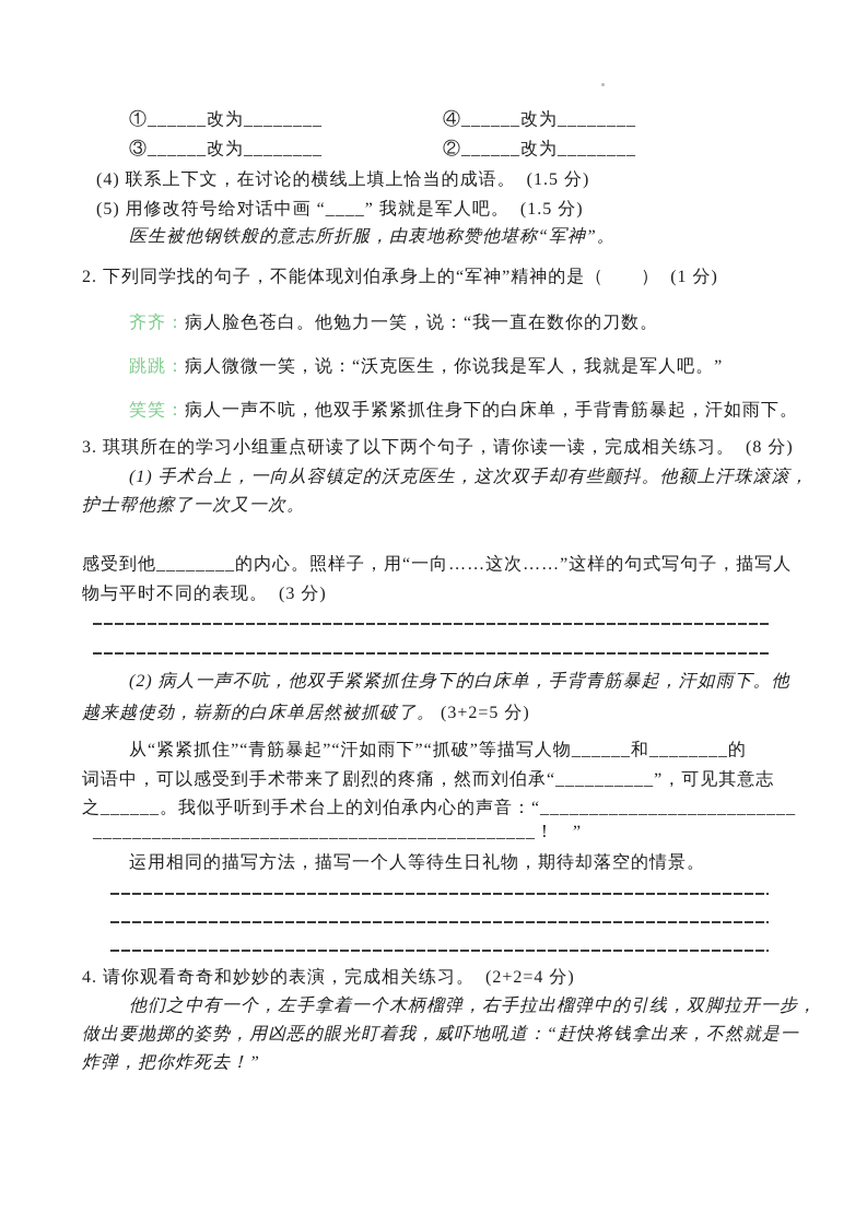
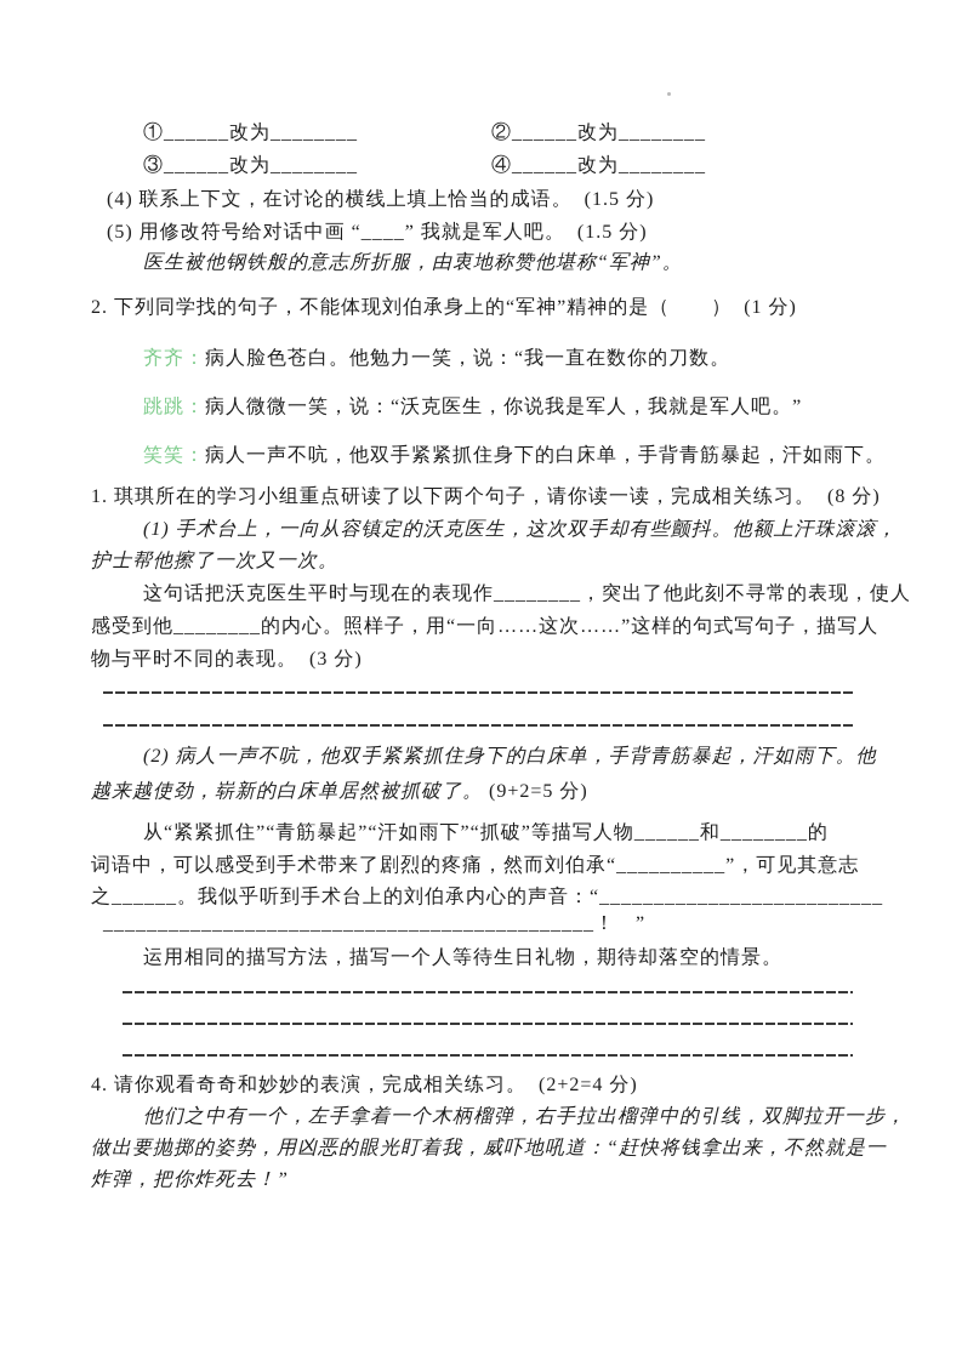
  ①______改为________
- ④______改为________
+ ②______改为________
  ③______改为________
- ②______改为________
+ ④______改为________
  (4) 联系上下文，在讨论的横线上填上恰当的成语。 (1.5 分)
  (5) 用修改符号给对话中画 “____” 我就是军人吧。 (1.5 分)
  医生被他钢铁般的意志所折服，由衷地称赞他堪称“军神”。
  2. 下列同学找的句子，不能体现刘伯承身上的“军神”精神的是（ ） (1 分)
  齐齐：病人脸色苍白。他勉力一笑，说：“我一直在数你的刀数。
  跳跳：病人微微一笑，说：“沃克医生，你说我是军人，我就是军人吧。”
  笑笑：病人一声不吭，他双手紧紧抓住身下的白床单，手背青筋暴起，汗如雨下。
- 3. 琪琪所在的学习小组重点研读了以下两个句子，请你读一读，完成相关练习。 (8 分)
+ 1. 琪琪所在的学习小组重点研读了以下两个句子，请你读一读，完成相关练习。 (8 分)
  (1) 手术台上，一向从容镇定的沃克医生，这次双手却有些颤抖。他额上汗珠滚滚，
  护士帮他擦了一次又一次。
+ 这句话把沃克医生平时与现在的表现作________，突出了他此刻不寻常的表现，使人
  感受到他________的内心。照样子，用“一向……这次……”这样的句式写句子，描写人
  物与平时不同的表现。 (3 分)
  (2) 病人一声不吭，他双手紧紧抓住身下的白床单，手背青筋暴起，汗如雨下。他
- 越来越使劲，崭新的白床单居然被抓破了。 (3+2=5 分)
+ 越来越使劲，崭新的白床单居然被抓破了。 (9+2=5 分)
  从“紧紧抓住”“青筋暴起”“汗如雨下”“抓破”等描写人物______和________的
  词语中，可以感受到手术带来了剧烈的疼痛，然而刘伯承“__________”，可见其意志
  之______。我似乎听到手术台上的刘伯承内心的声音：“__________________________
  _____________________________________________！ ”
  运用相同的描写方法，描写一个人等待生日礼物，期待却落空的情景。
  4. 请你观看奇奇和妙妙的表演，完成相关练习。 (2+2=4 分)
  他们之中有一个，左手拿着一个木柄榴弹，右手拉出榴弹中的引线，双脚拉开一步，
  做出要抛掷的姿势，用凶恶的眼光盯着我，威吓地吼道：“赶快将钱拿出来，不然就是一
  炸弹，把你炸死去！”
